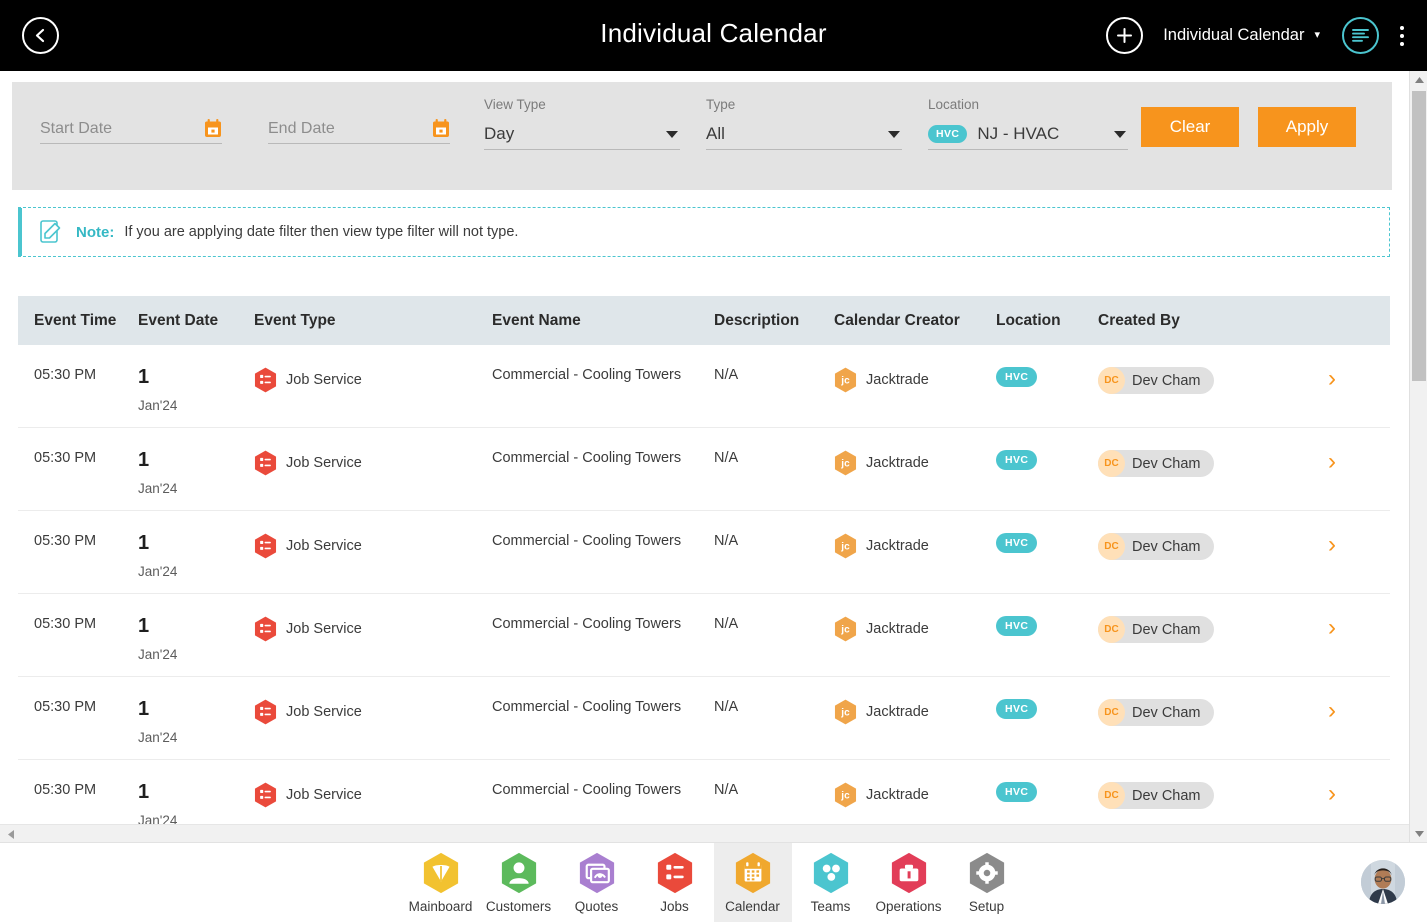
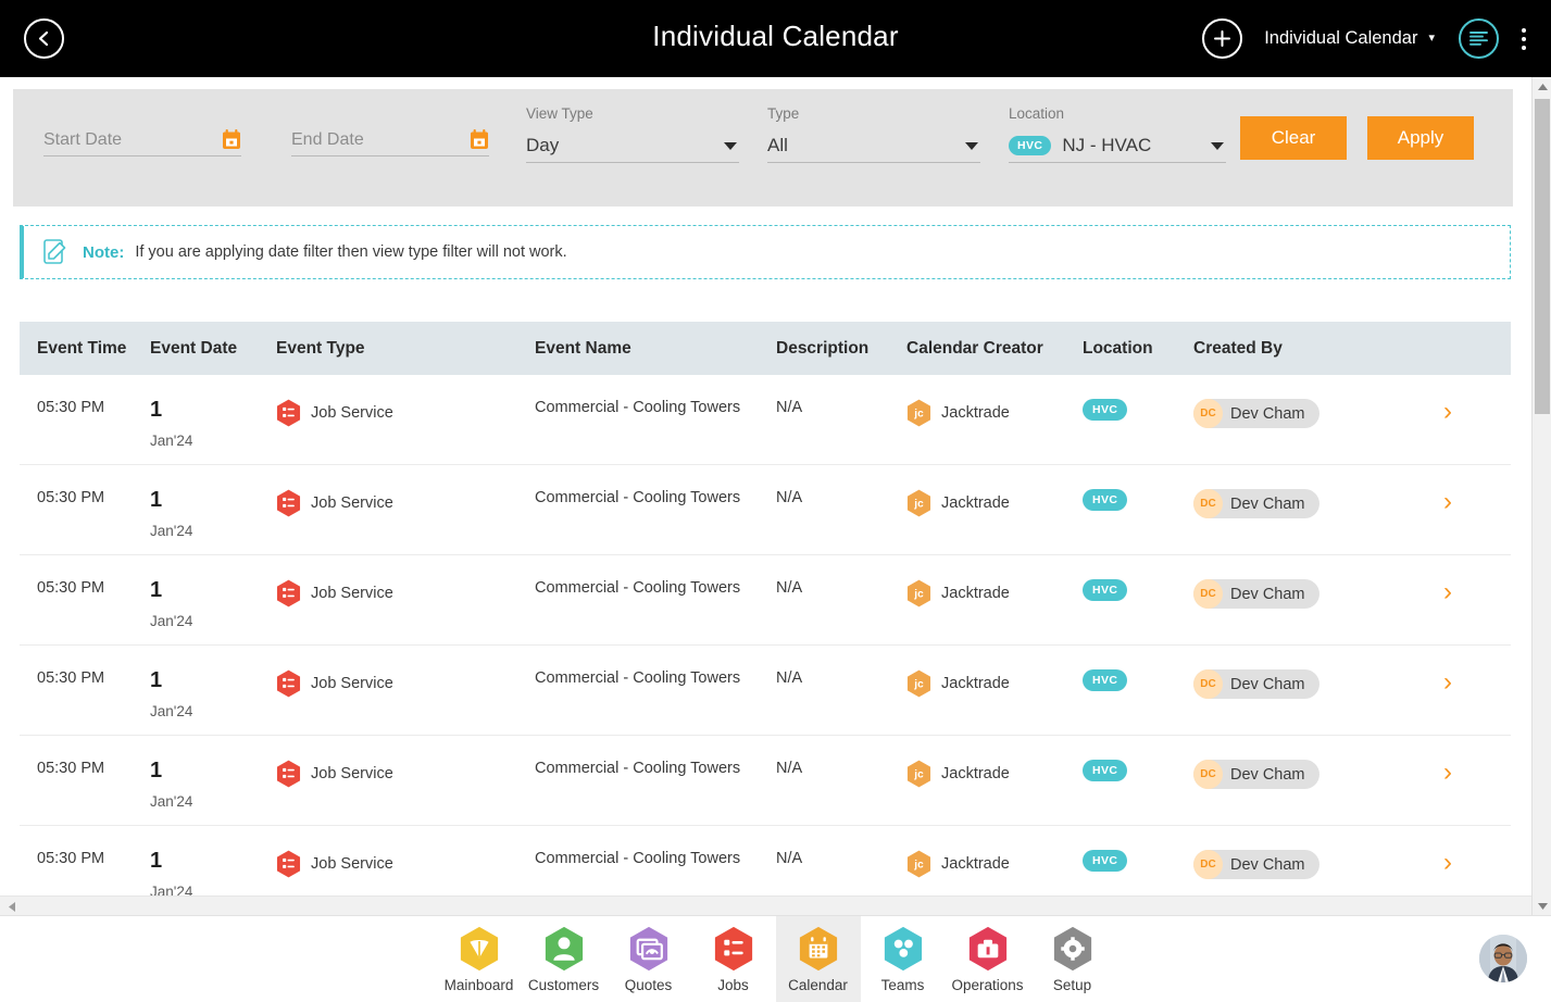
  Individual Calendar
  Individual Calendar
  ▾
  Start Date
  End Date
  View Type
  Day
  Type
  All
  Location
  HVC
  NJ - HVAC
  Clear
  Apply
  Note:
- If you are applying date filter then view type filter will not type.
+ If you are applying date filter then view type filter will not work.
  Event Time
  Event Date
  Event Type
  Event Name
  Description
  Calendar Creator
  Location
  Created By
  05:30 PM
  1
  Jan'24
  Job Service
  Commercial - Cooling Towers
  N/A
  jc
  Jacktrade
  HVC
  DC
  Dev Cham
  ›
  05:30 PM
  1
  Jan'24
  Job Service
  Commercial - Cooling Towers
  N/A
  jc
  Jacktrade
  HVC
  DC
  Dev Cham
  ›
  05:30 PM
  1
  Jan'24
  Job Service
  Commercial - Cooling Towers
  N/A
  jc
  Jacktrade
  HVC
  DC
  Dev Cham
  ›
  05:30 PM
  1
  Jan'24
  Job Service
  Commercial - Cooling Towers
  N/A
  jc
  Jacktrade
  HVC
  DC
  Dev Cham
  ›
  05:30 PM
  1
  Jan'24
  Job Service
  Commercial - Cooling Towers
  N/A
  jc
  Jacktrade
  HVC
  DC
  Dev Cham
  ›
  05:30 PM
  1
  Jan'24
  Job Service
  Commercial - Cooling Towers
  N/A
  jc
  Jacktrade
  HVC
  DC
  Dev Cham
  ›
  Mainboard
  Customers
  Quotes
  Jobs
  Calendar
  Teams
  Operations
  Setup
